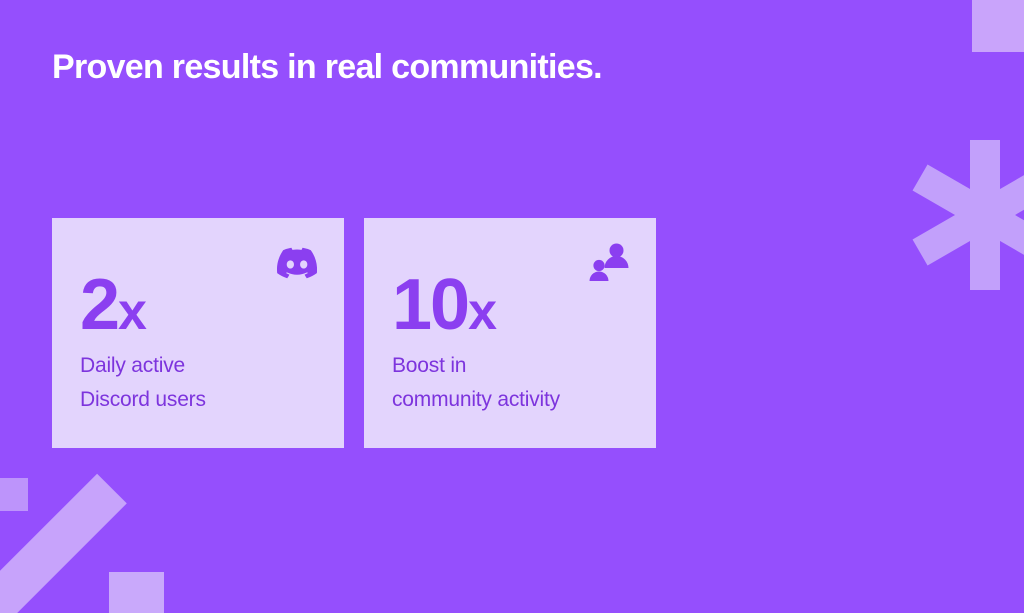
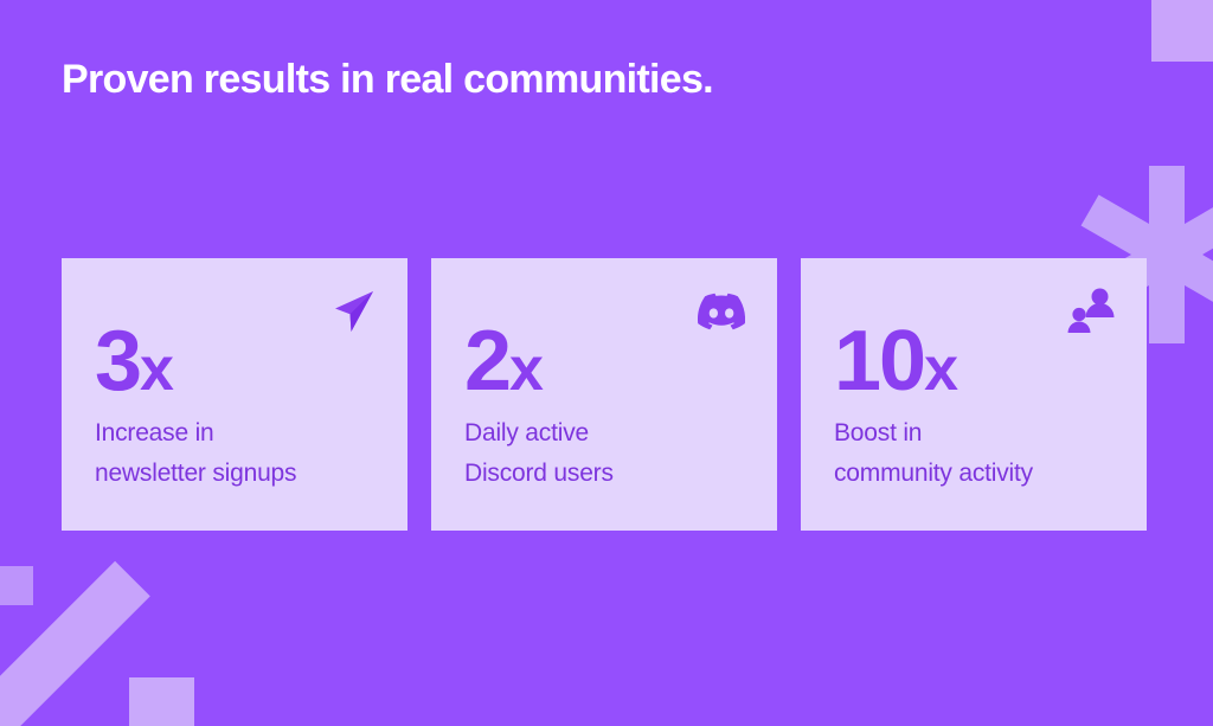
  Proven results in real communities.
+ 3x
+ Increase in
+ newsletter signups
  2x
  Daily active
  Discord users
  10x
  Boost in
  community activity
